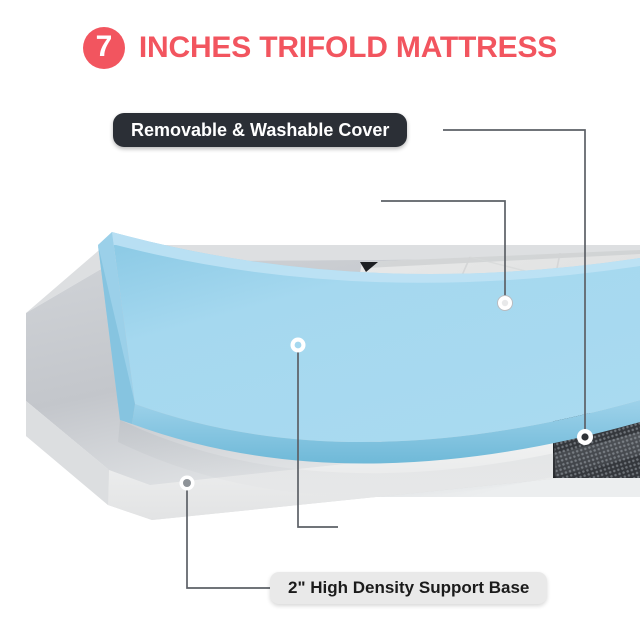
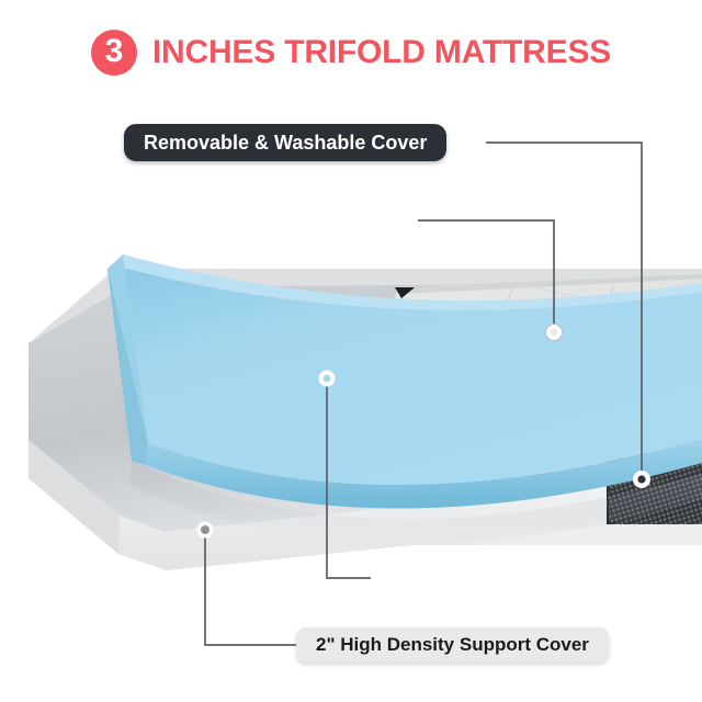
- 7
+ 3
  INCHES TRIFOLD MATTRESS
  Removable & Washable Cover
- 2" High Density Support Base
+ 2" High Density Support Cover
